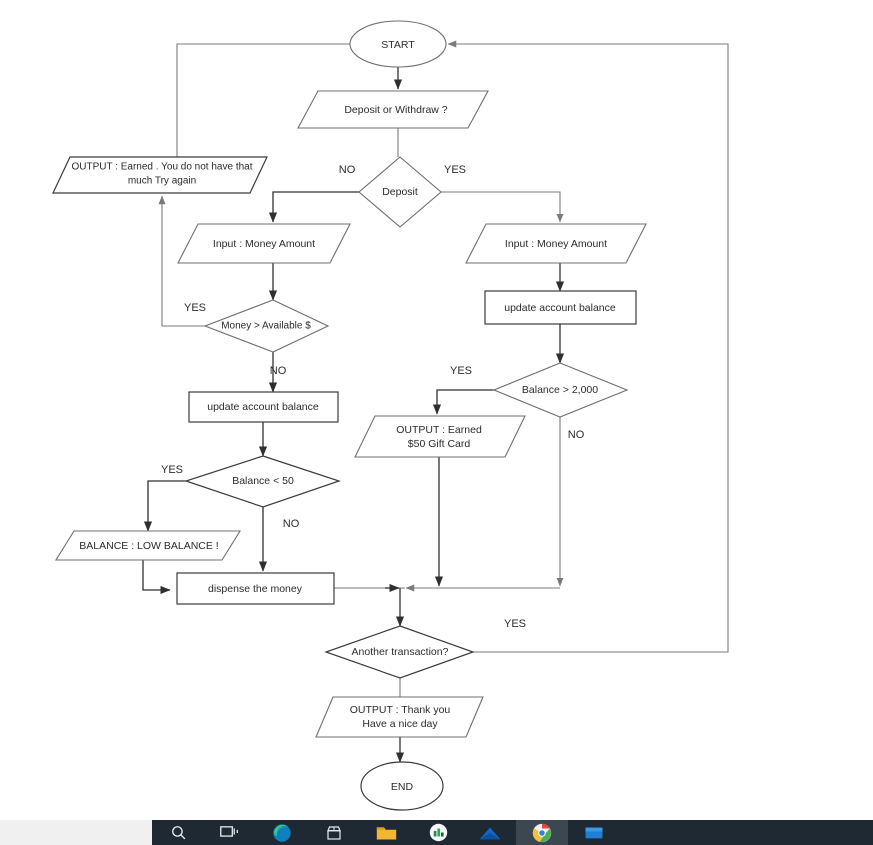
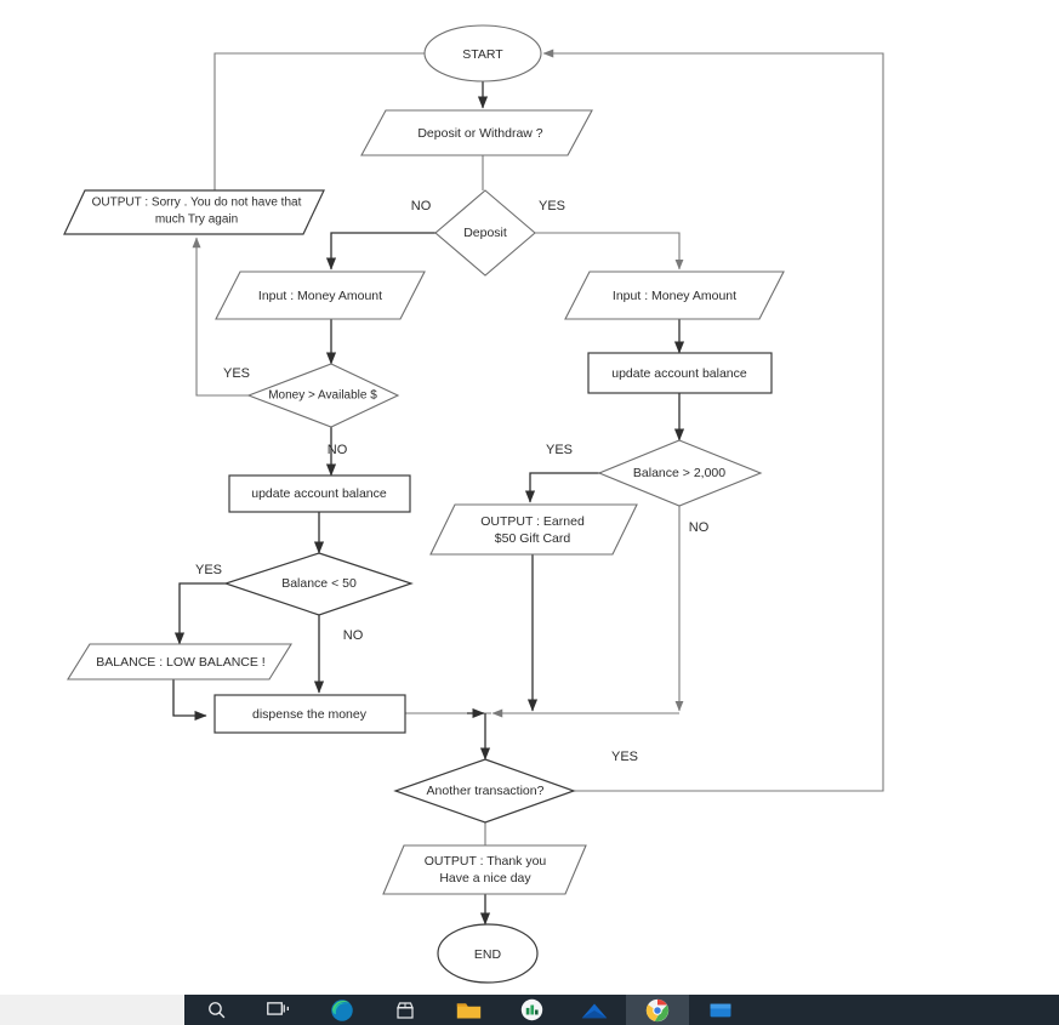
  START
  Deposit or Withdraw ?
  Deposit
  NO
  YES
- OUTPUT : Earned . You do not have that
+ OUTPUT : Sorry . You do not have that
  much Try again
  Input : Money Amount
  Money > Available $
  YES
  NO
  update account balance
  Balance < 50
  YES
  NO
  BALANCE : LOW BALANCE !
  dispense the money
  Input : Money Amount
  update account balance
  Balance > 2,000
  YES
  NO
  OUTPUT : Earned
  $50 Gift Card
  Another transaction?
  YES
  OUTPUT : Thank you
  Have a nice day
  END
